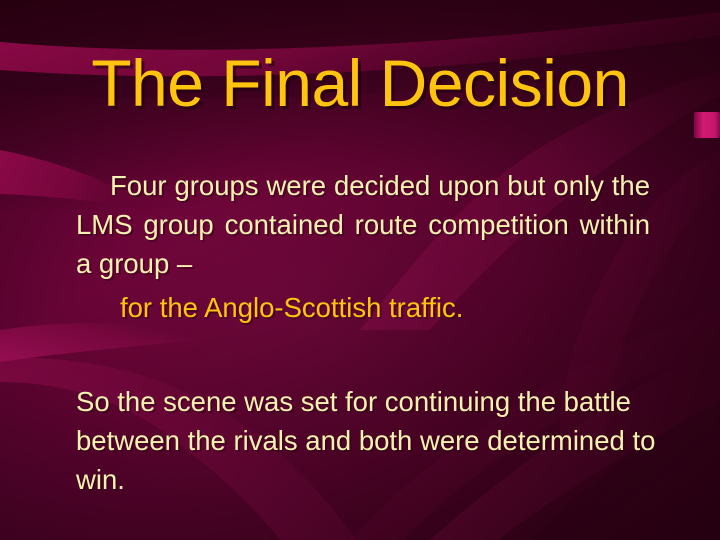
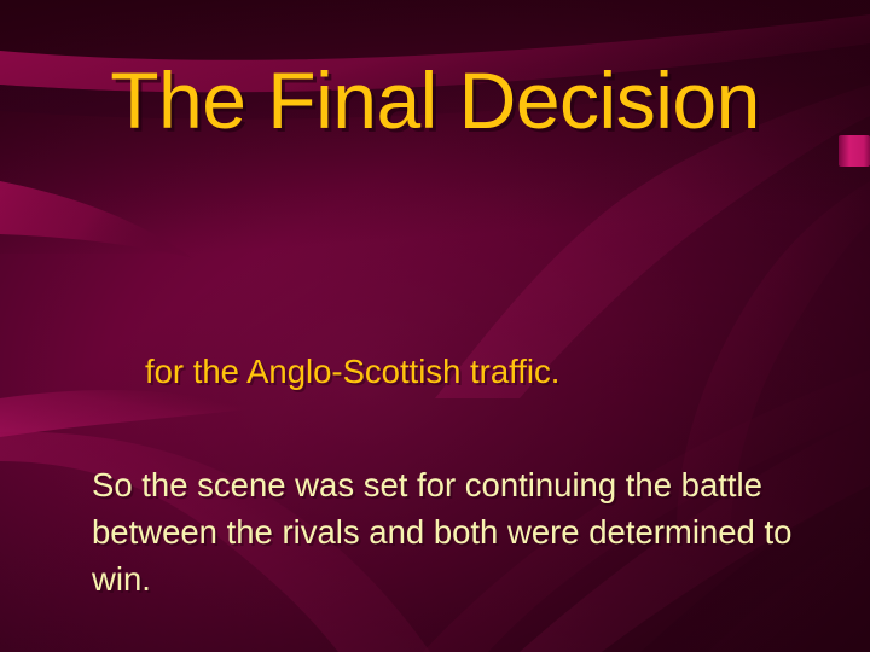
  The Final Decision
- Four groups were decided upon but only the LMS group contained route competition within a group –
  for the Anglo-Scottish traffic.
  So the scene was set for continuing the battle between the rivals and both were determined to win.
